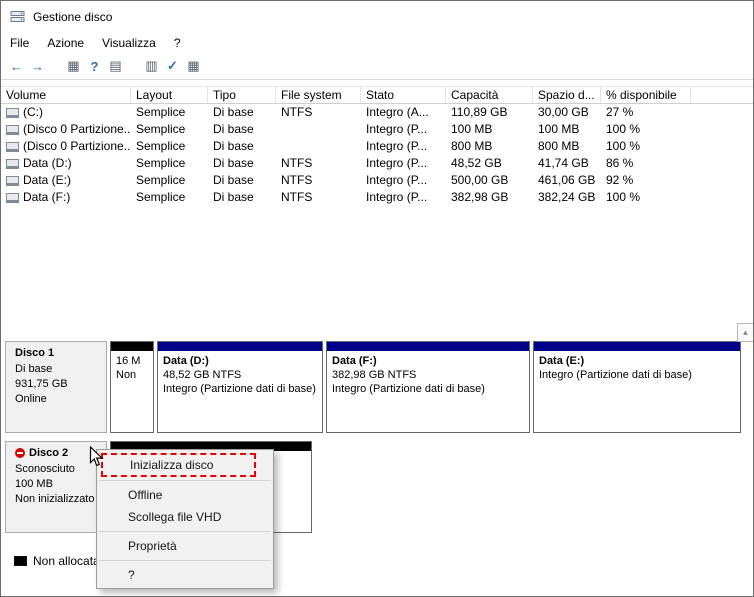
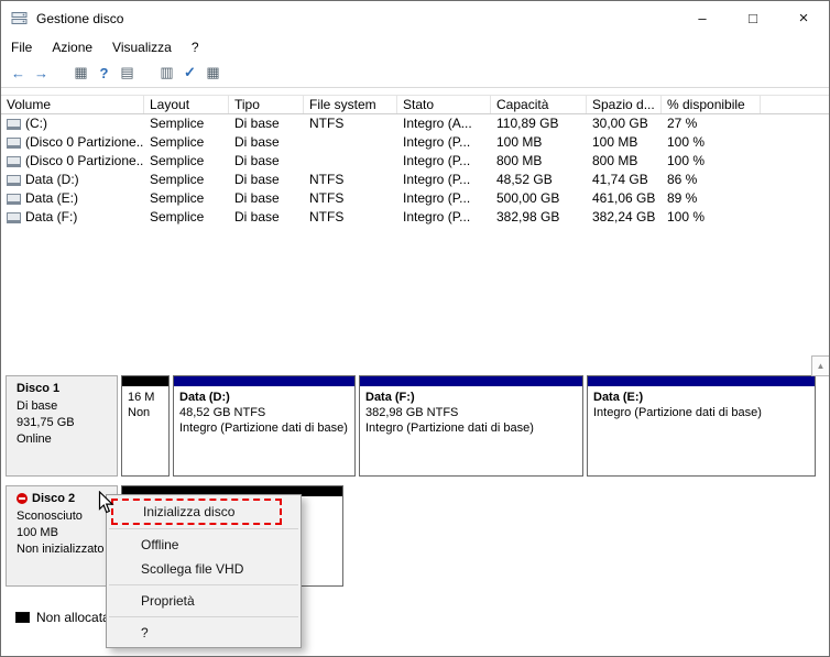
  Gestione disco
+ –
+ □
+ ×
  File
  Azione
  Visualizza
  ?
  ←
  →
  ▦
  ?
  ▤
  ▥
  ✓
  ▦
  Volume
  Layout
  Tipo
  File system
  Stato
  Capacità
  Spazio d...
  % disponibile
  (C:)
  Semplice
  Di base
  NTFS
  Integro (A...
  110,89 GB
  30,00 GB
  27 %
  (Disco 0 Partizione..
  Semplice
  Di base
  Integro (P...
  100 MB
  100 MB
  100 %
  (Disco 0 Partizione..
  Semplice
  Di base
  Integro (P...
  800 MB
  800 MB
  100 %
  Data (D:)
  Semplice
  Di base
  NTFS
  Integro (P...
  48,52 GB
  41,74 GB
  86 %
  Data (E:)
  Semplice
  Di base
  NTFS
  Integro (P...
  500,00 GB
  461,06 GB
- 92 %
+ 89 %
  Data (F:)
  Semplice
  Di base
  NTFS
  Integro (P...
  382,98 GB
  382,24 GB
  100 %
  ▲
  Disco 1
  Di base
  931,75 GB
  Online
  16 M
  Non
  Data (D:)
  48,52 GB NTFS
  Integro (Partizione dati di base)
  Data (F:)
  382,98 GB NTFS
  Integro (Partizione dati di base)
  Data (E:)
  Integro (Partizione dati di base)
  Disco 2
  Sconosciuto
  100 MB
  Non inizializzato
  Non allocat
  Inizializza disco
  Offline
  Scollega file VHD
  Proprietà
  ?
